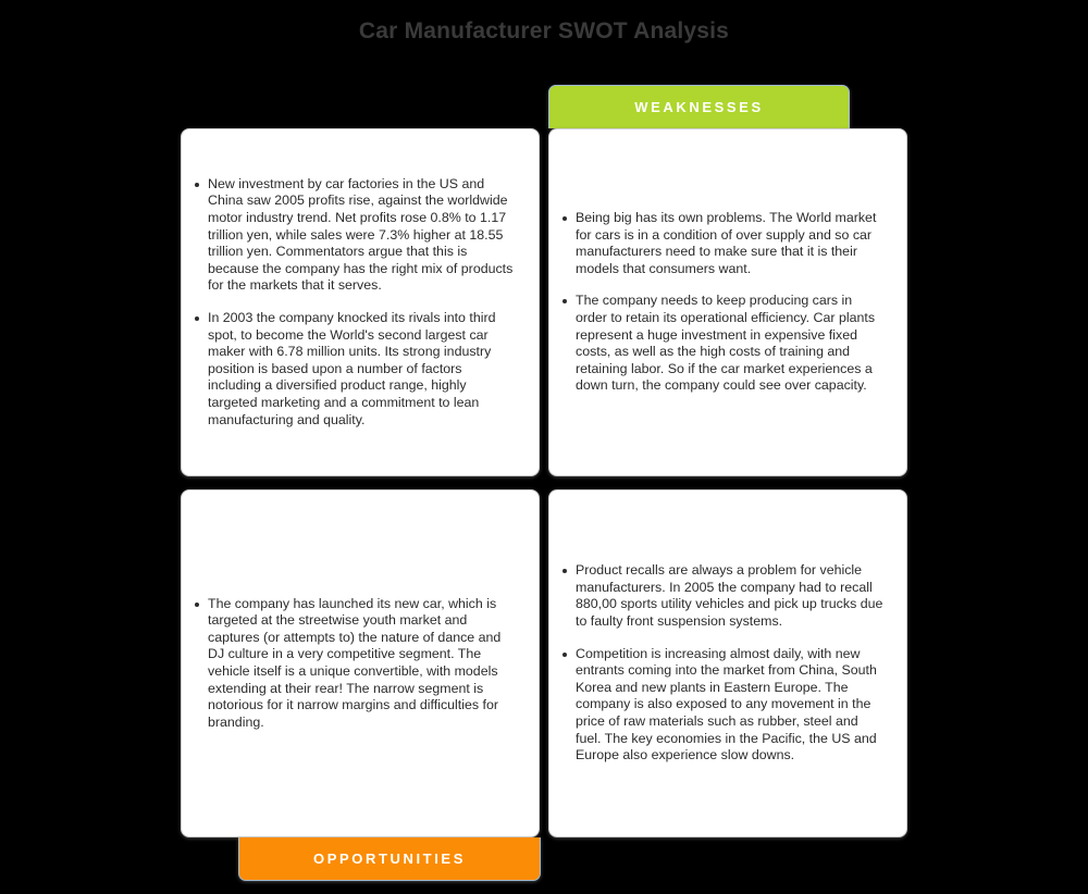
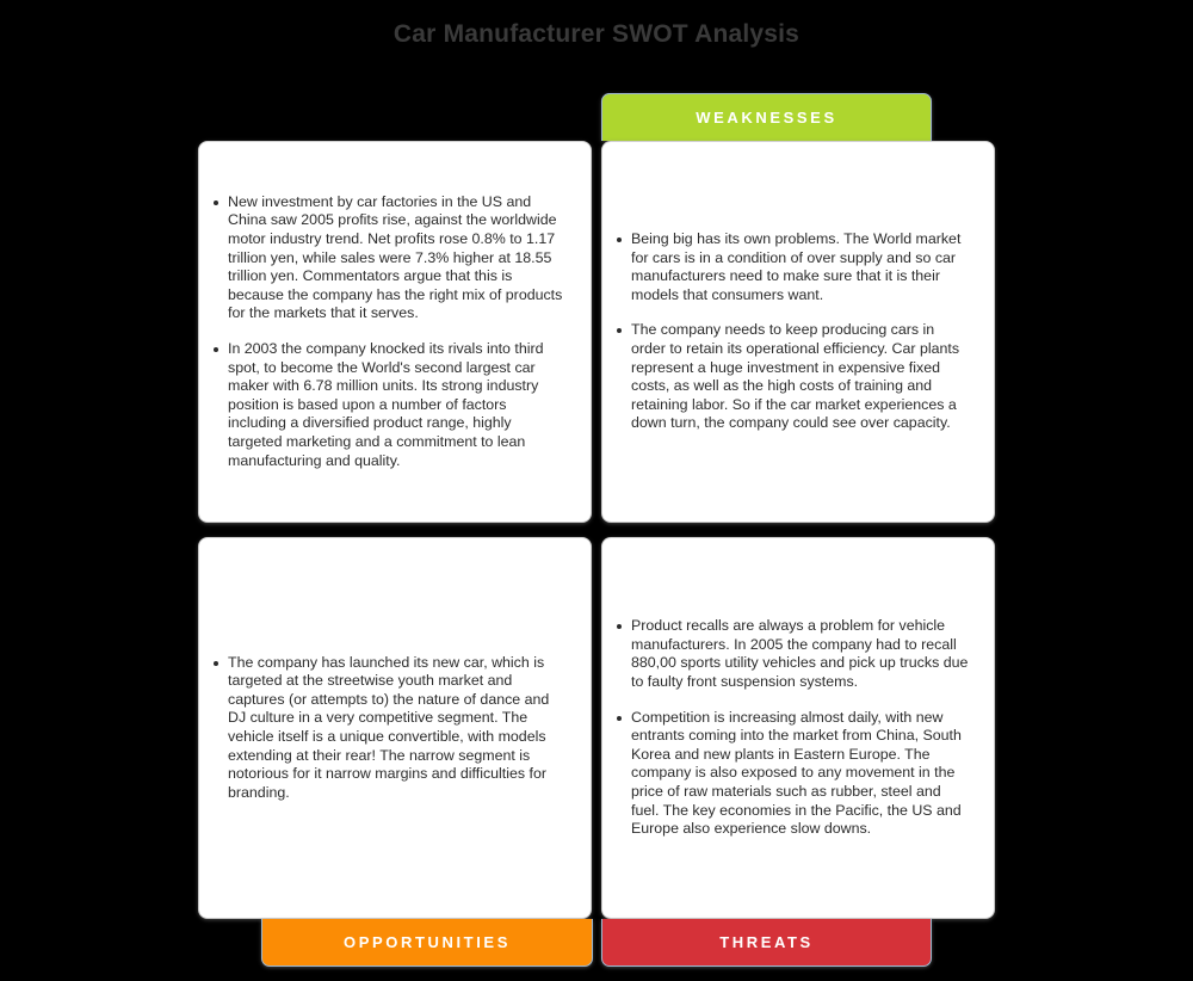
  Car Manufacturer SWOT Analysis
  New investment by car factories in the US and China saw 2005 profits rise, against the worldwide motor industry trend. Net profits rose 0.8% to 1.17 trillion yen, while sales were 7.3% higher at 18.55 trillion yen. Commentators argue that this is because the company has the right mix of products for the markets that it serves.
  In 2003 the company knocked its rivals into third spot, to become the World's second largest car maker with 6.78 million units. Its strong industry position is based upon a number of factors including a diversified product range, highly targeted marketing and a commitment to lean manufacturing and quality.
  WEAKNESSES
  Being big has its own problems. The World market for cars is in a condition of over supply and so car manufacturers need to make sure that it is their models that consumers want.
  The company needs to keep producing cars in order to retain its operational efficiency. Car plants represent a huge investment in expensive fixed costs, as well as the high costs of training and retaining labor. So if the car market experiences a down turn, the company could see over capacity.
  The company has launched its new car, which is targeted at the streetwise youth market and captures (or attempts to) the nature of dance and DJ culture in a very competitive segment. The vehicle itself is a unique convertible, with models extending at their rear! The narrow segment is notorious for it narrow margins and difficulties for branding.
  OPPORTUNITIES
  Product recalls are always a problem for vehicle manufacturers. In 2005 the company had to recall 880,00 sports utility vehicles and pick up trucks due to faulty front suspension systems.
  Competition is increasing almost daily, with new entrants coming into the market from China, South Korea and new plants in Eastern Europe. The company is also exposed to any movement in the price of raw materials such as rubber, steel and fuel. The key economies in the Pacific, the US and Europe also experience slow downs.
+ THREATS
